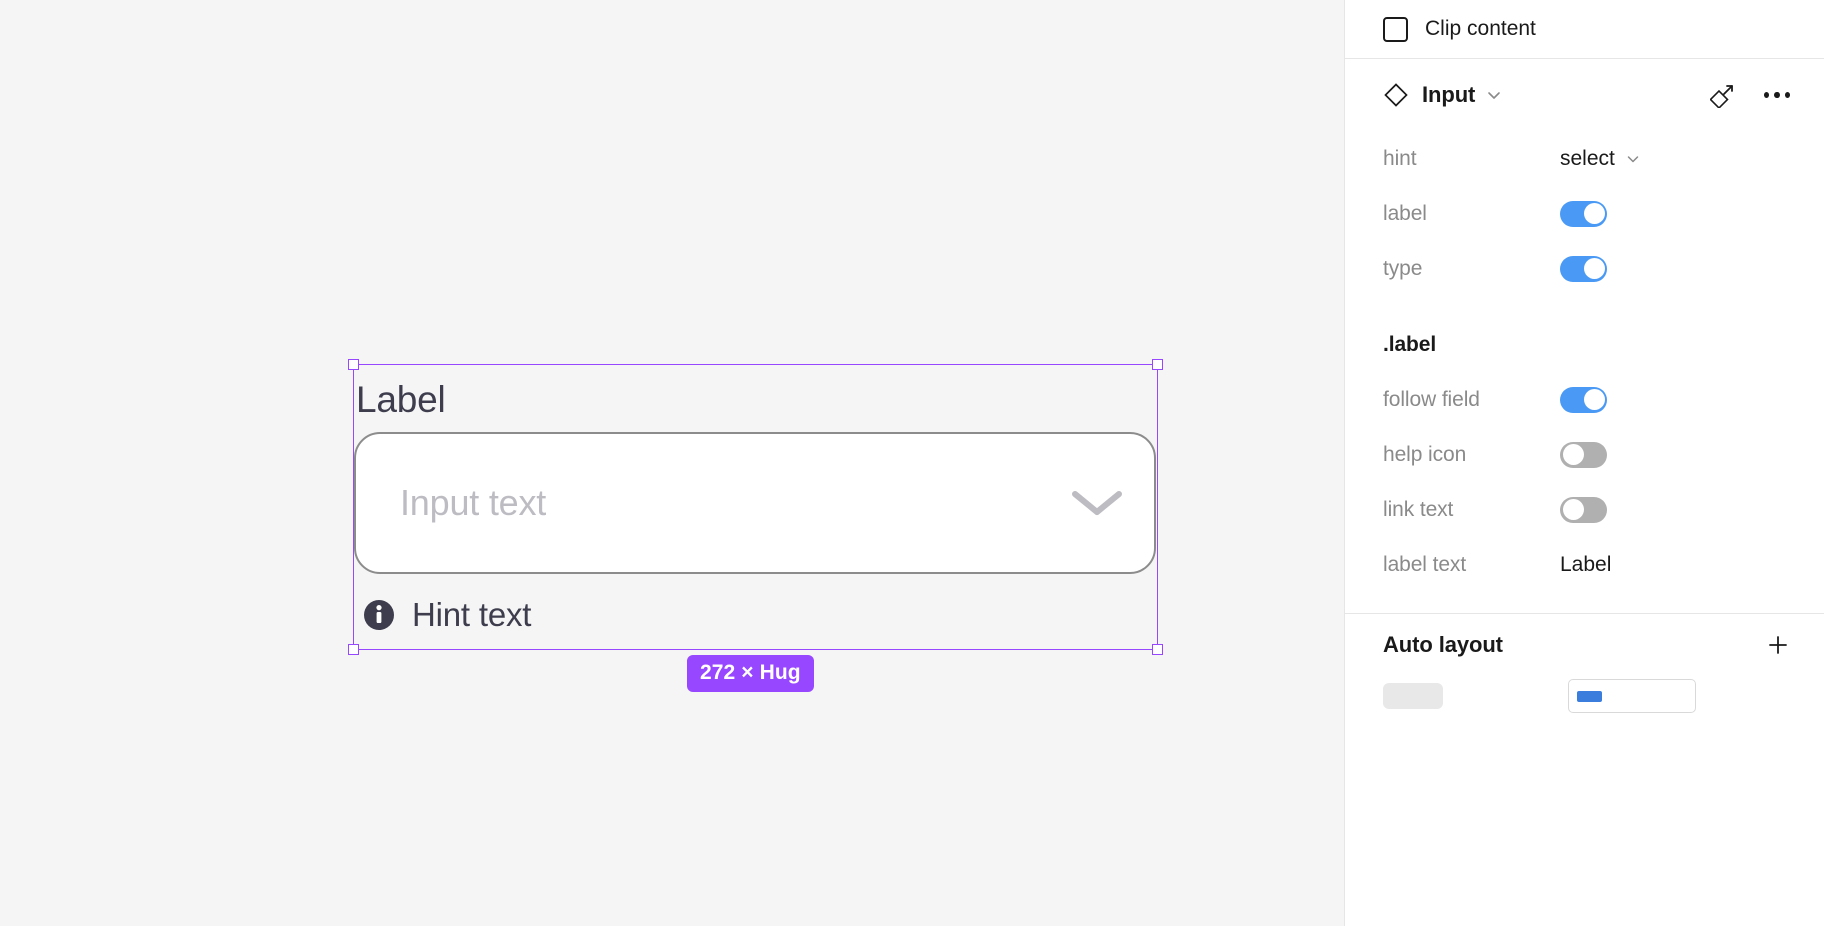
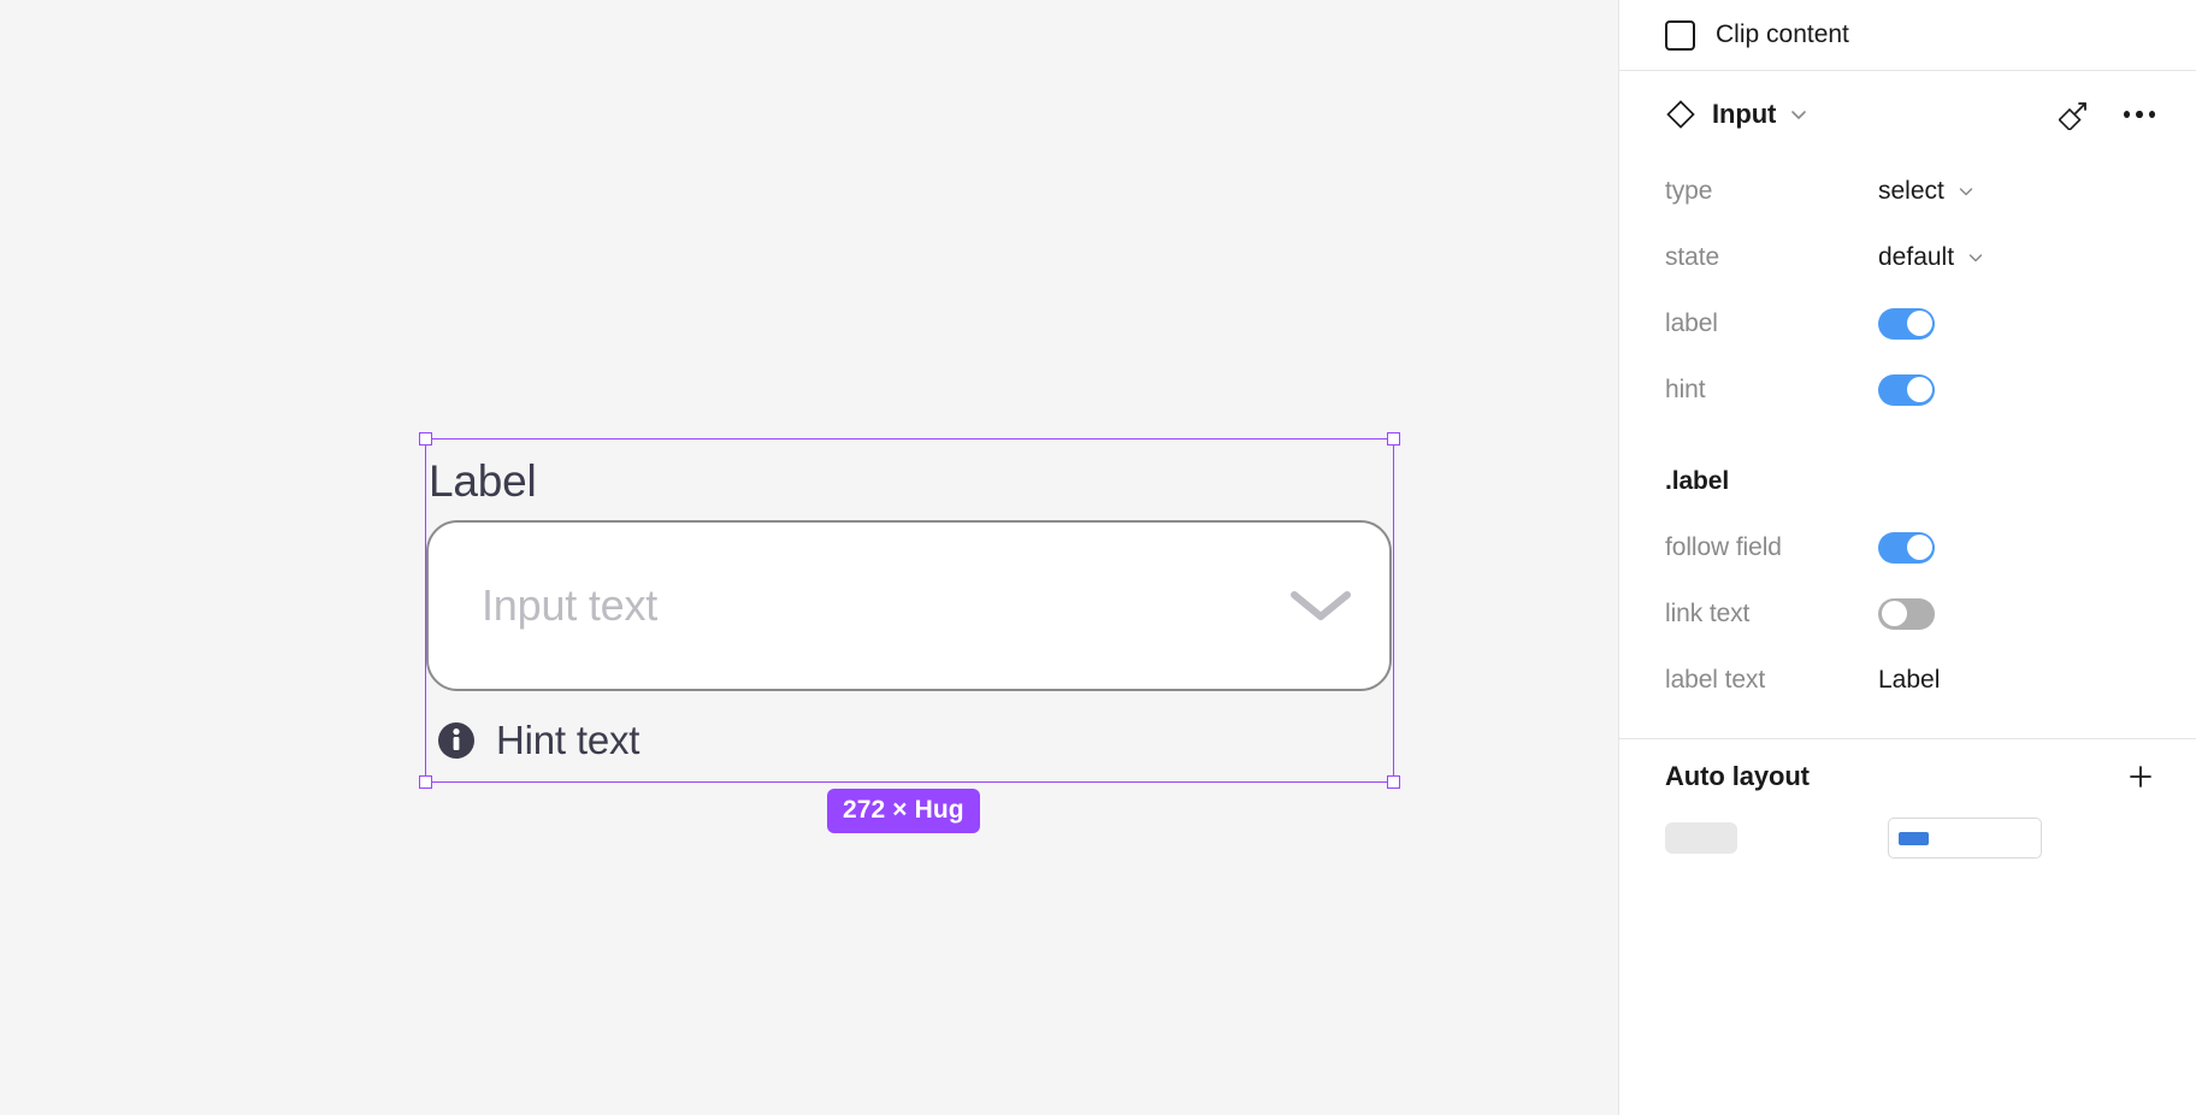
  Label
  Input text
  Hint text
  272 × Hug
  Clip content
  Input
- hint
+ type
  select
+ state
+ default
  label
- type
+ hint
  .label
  follow field
- help icon
  link text
  label text
  Label
  Auto layout
